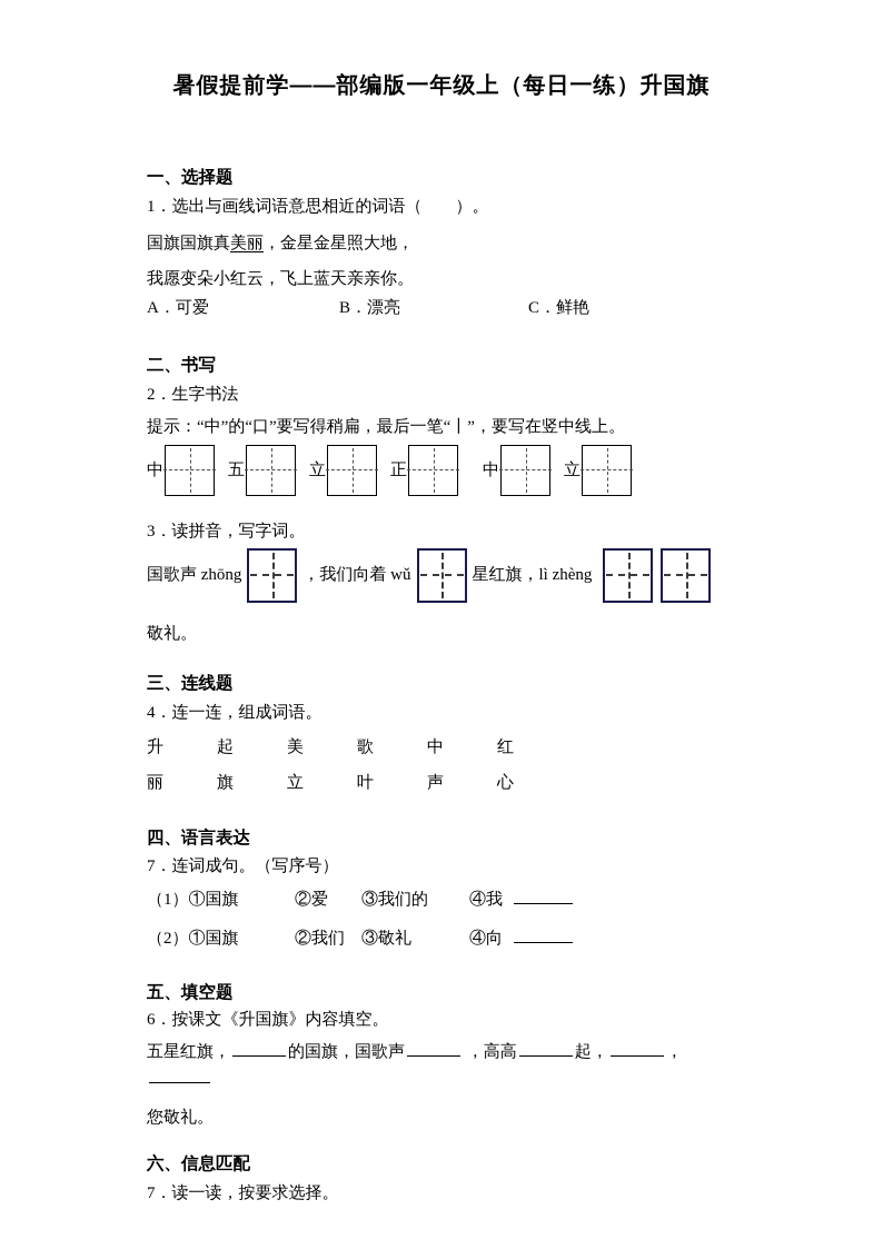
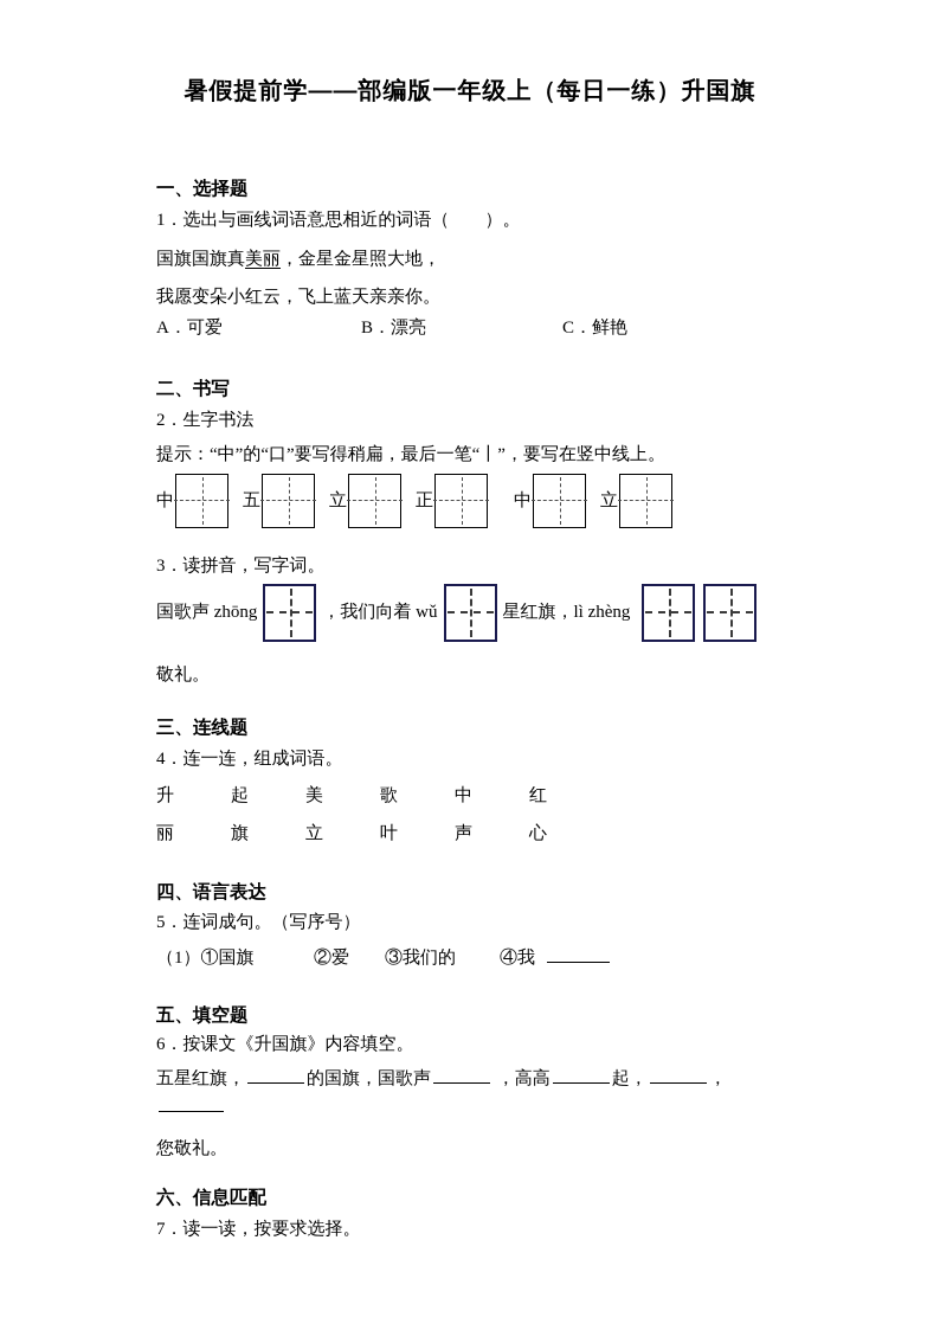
  暑假提前学——部编版一年级上（每日一练）升国旗
  一、选择题
  1．选出与画线词语意思相近的词语（ ）。
  国旗国旗真美丽，金星金星照大地，
  我愿变朵小红云，飞上蓝天亲亲你。
  A．可爱
  B．漂亮
  C．鲜艳
  二、书写
  2．生字书法
  提示：“中”的“口”要写得稍扁，最后一笔“丨”，要写在竖中线上。
  中
  五
  立
  正
  中
  立
  3．读拼音，写字词。
  国歌声 zhōng
  ，我们向着 wǔ
  星红旗，lì zhèng
  敬礼。
  三、连线题
  4．连一连，组成词语。
  升
  起
  美
  歌
  中
  红
  丽
  旗
  立
  叶
  声
  心
  四、语言表达
- 7．连词成句。（写序号）
+ 5．连词成句。（写序号）
  （1）①国旗
  ②爱
  ③我们的
  ④我
- （2）①国旗
- ②我们
- ③敬礼
- ④向
  五、填空题
  6．按课文《升国旗》内容填空。
  五星红旗， 的国旗，国歌声 ，高高 起， ，
  您敬礼。
  六、信息匹配
  7．读一读，按要求选择。
